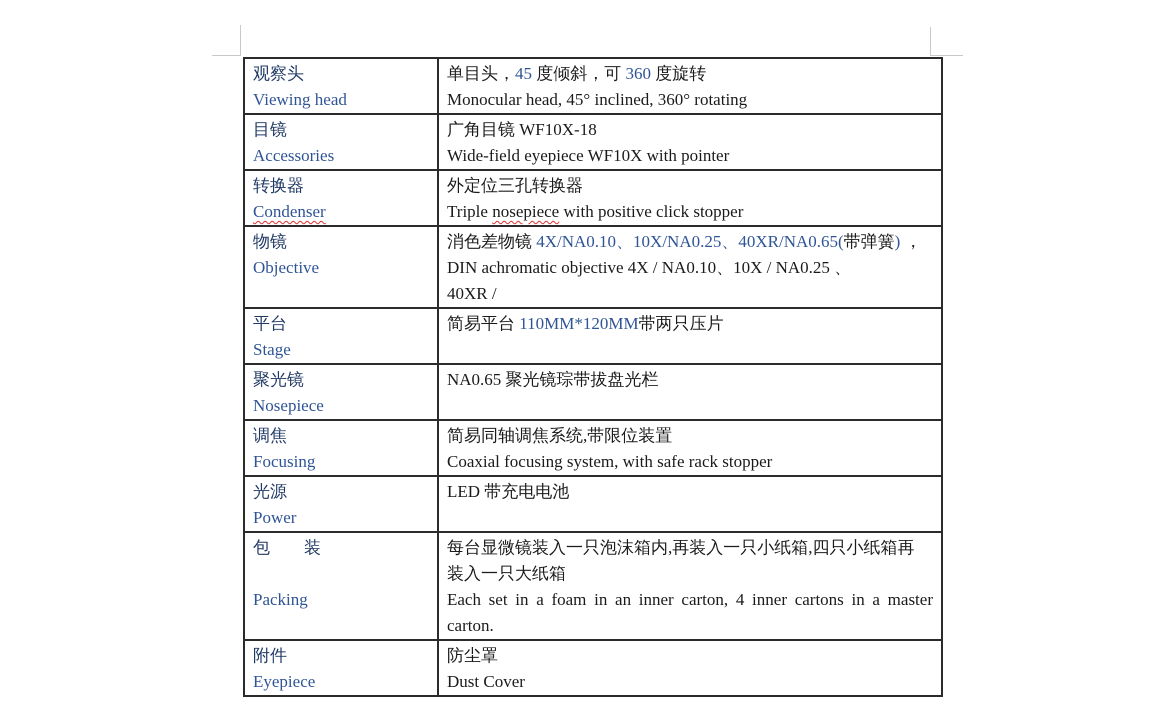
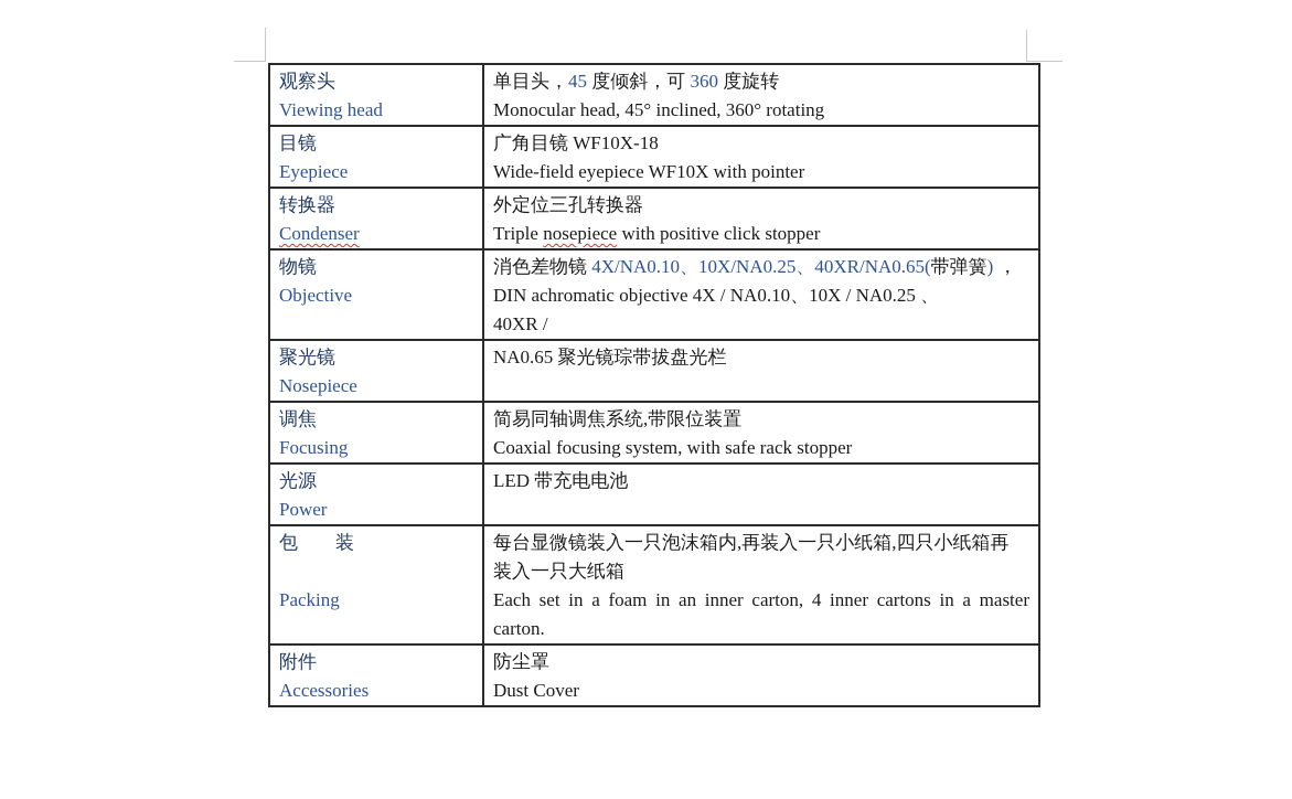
  观察头Viewing head	单目头，45 度倾斜，可 360 度旋转Monocular head, 45° inclined, 360° rotating
- 目镜Accessories	广角目镜 WF10X-18Wide-field eyepiece WF10X with pointer
+ 目镜Eyepiece	广角目镜 WF10X-18Wide-field eyepiece WF10X with pointer
  转换器Condenser	外定位三孔转换器Triple nosepiece with positive click stopper
  物镜Objective	消色差物镜 4X/NA0.10、10X/NA0.25、40XR/NA0.65(带弹簧) ，DIN achromatic objective 4X / NA0.10、10X / NA0.25 、40XR /
- 平台Stage	简易平台 110MM*120MM带两只压片
  聚光镜Nosepiece	NA0.65 聚光镜琮带拔盘光栏
  调焦Focusing	简易同轴调焦系统,带限位装置Coaxial focusing system, with safe rack stopper
  光源Power	LED 带充电电池
  包 装Packing	每台显微镜装入一只泡沫箱内,再装入一只小纸箱,四只小纸箱再装入一只大纸箱Each set in a foam in an inner carton, 4 inner cartons in a mastercarton.
- 附件Eyepiece	防尘罩Dust Cover
+ 附件Accessories	防尘罩Dust Cover
